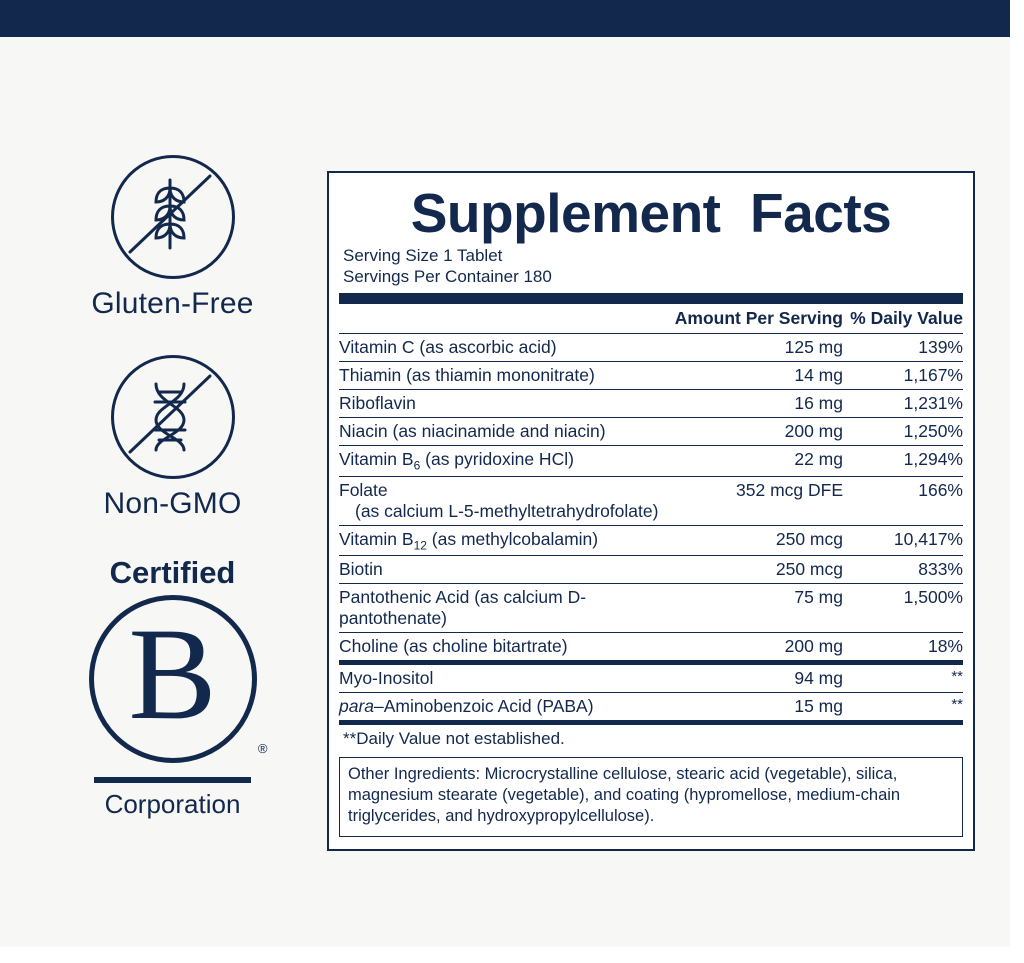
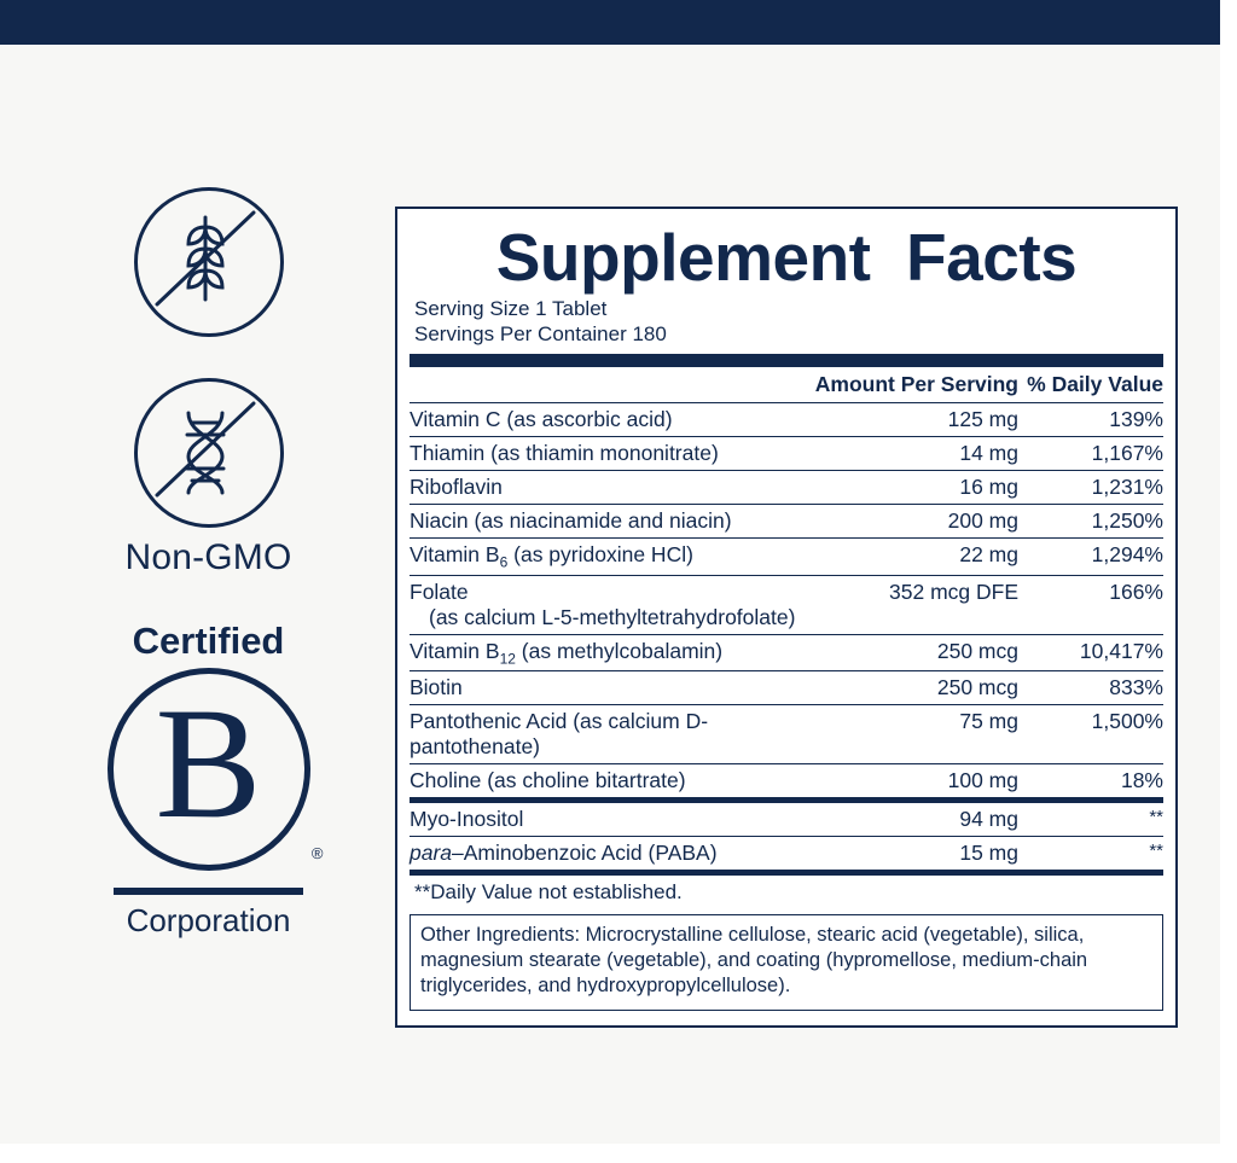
- Gluten-Free
  Non-GMO
  Certified
  B
  ®
  Corporation
  Supplement Facts
  Serving Size 1 Tablet
  Servings Per Container 180
  	Amount Per Serving	% Daily Value
  Vitamin C (as ascorbic acid)	125 mg	139%
  Thiamin (as thiamin mononitrate)	14 mg	1,167%
  Riboflavin	16 mg	1,231%
  Niacin (as niacinamide and niacin)	200 mg	1,250%
  Vitamin B6 (as pyridoxine HCl)	22 mg	1,294%
  Folate (as calcium L-5-methyltetrahydrofolate)	352 mcg DFE	166%
  Vitamin B12 (as methylcobalamin)	250 mcg	10,417%
  Biotin	250 mcg	833%
  Pantothenic Acid (as calcium D-pantothenate)	75 mg	1,500%
- Choline (as choline bitartrate)	200 mg	18%
+ Choline (as choline bitartrate)	100 mg	18%
  Myo-Inositol	94 mg	**
  para–Aminobenzoic Acid (PABA)	15 mg	**
  **Daily Value not established.
  Other Ingredients: Microcrystalline cellulose, stearic acid (vegetable), silica, magnesium stearate (vegetable), and coating (hypromellose, medium-chain triglycerides, and hydroxypropylcellulose).
